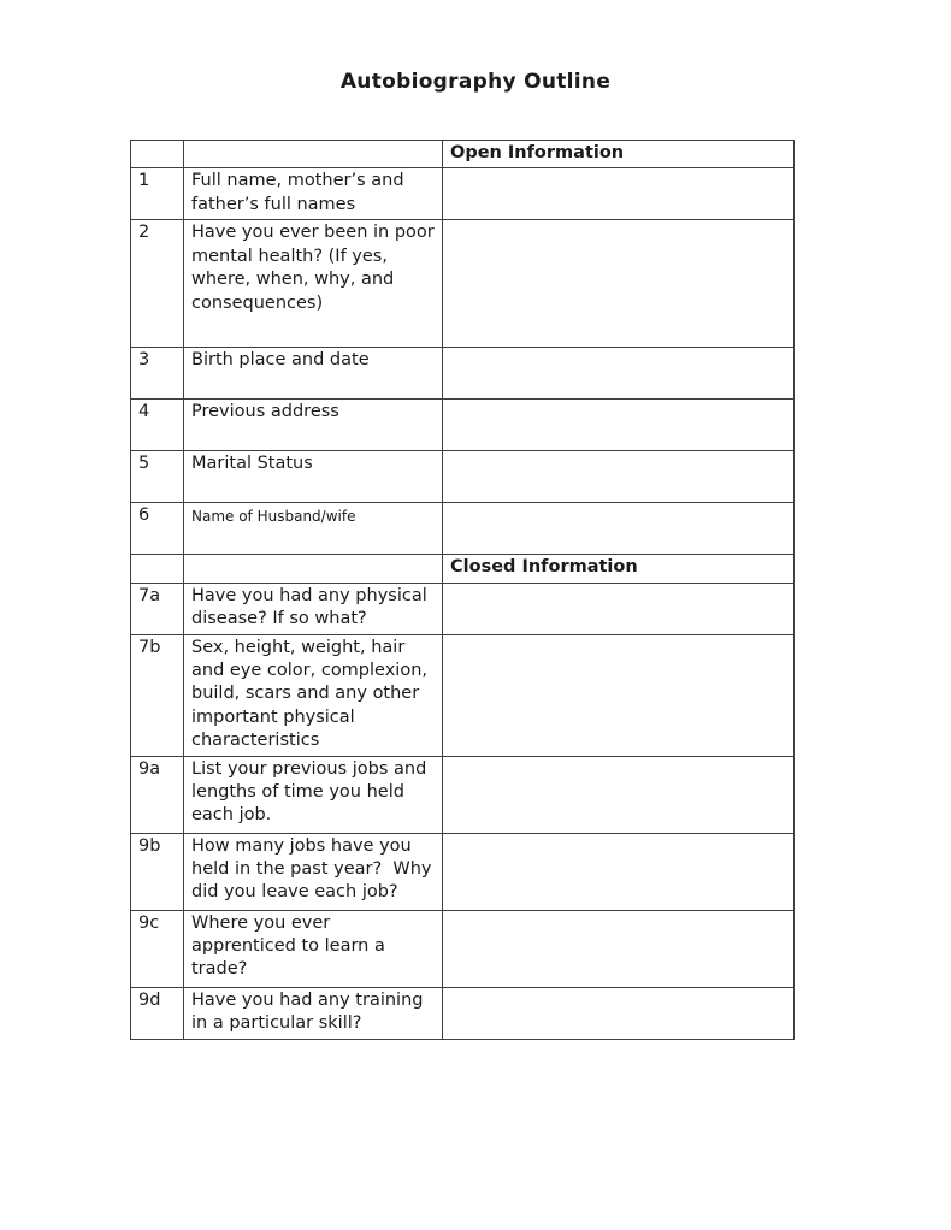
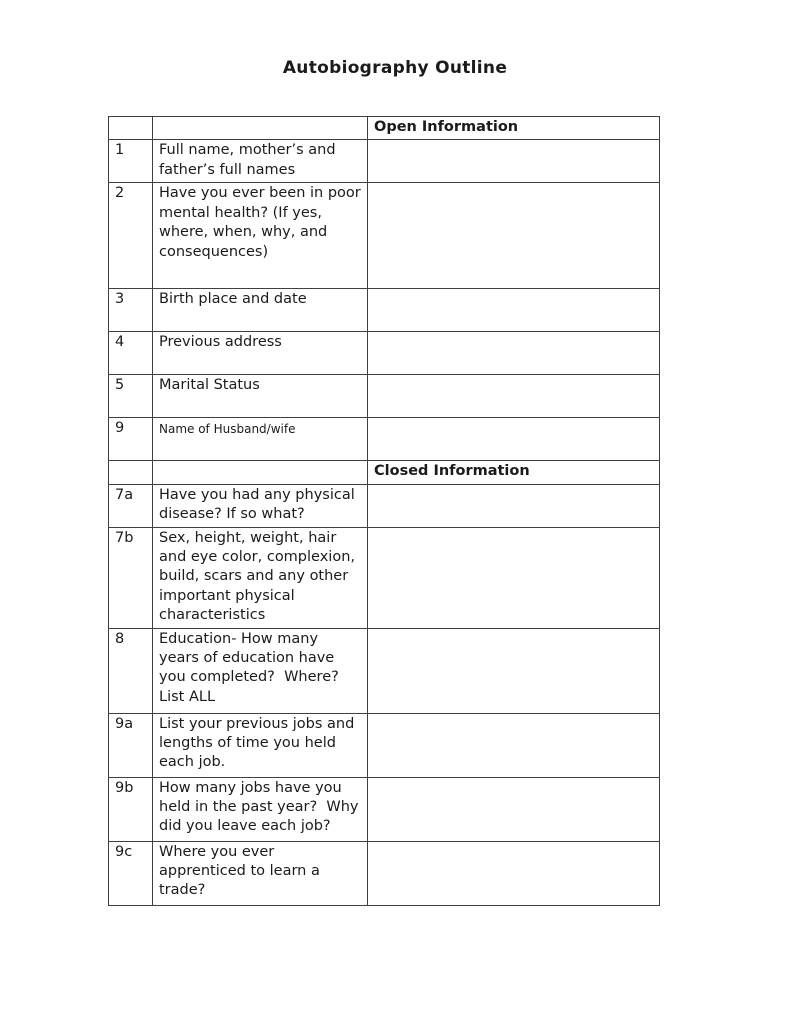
  Autobiography Outline
  		Open Information
  1	Full name, mother’s and father’s full names
  2	Have you ever been in poor mental health? (If yes, where, when, why, and consequences)
  3	Birth place and date
  4	Previous address
  5	Marital Status
- 6	Name of Husband/wife
+ 9	Name of Husband/wife
  		Closed Information
  7a	Have you had any physical disease? If so what?
  7b	Sex, height, weight, hair and eye color, complexion, build, scars and any other important physical characteristics
+ 8	Education- How many years of education have you completed? Where? List ALL
  9a	List your previous jobs and lengths of time you held each job.
  9b	How many jobs have you held in the past year? Why did you leave each job?
  9c	Where you ever apprenticed to learn a trade?
- 9d	Have you had any training in a particular skill?
